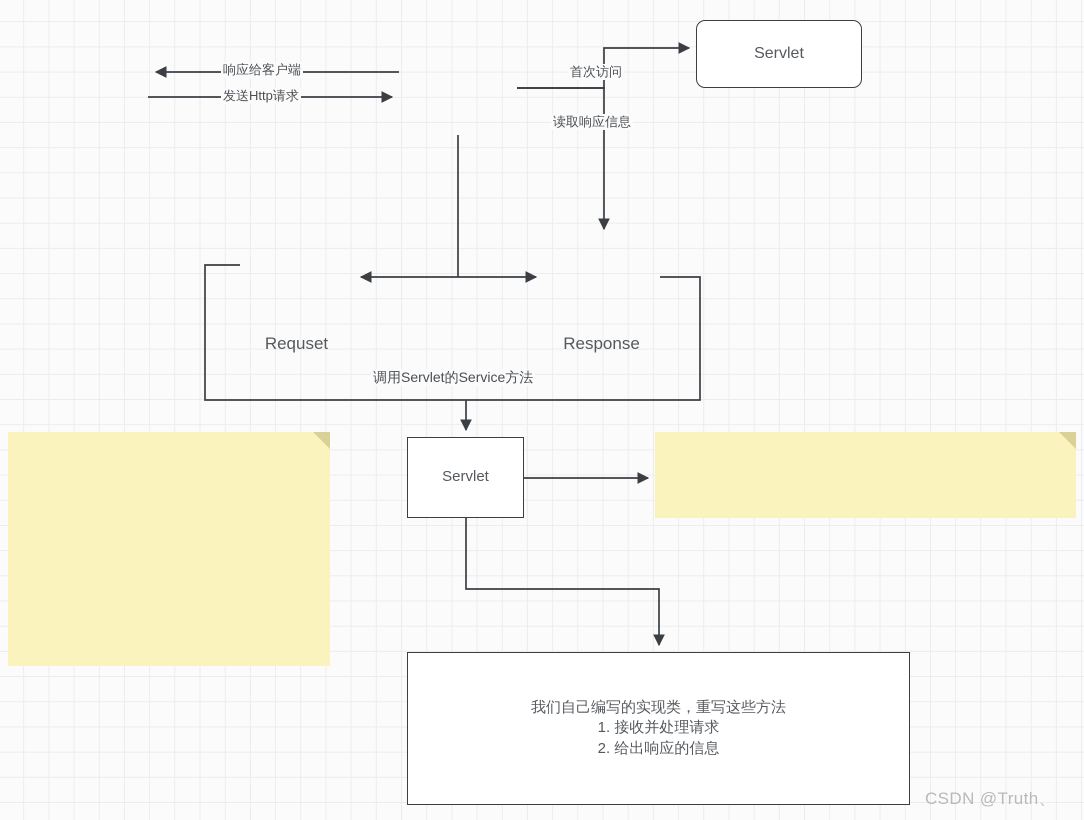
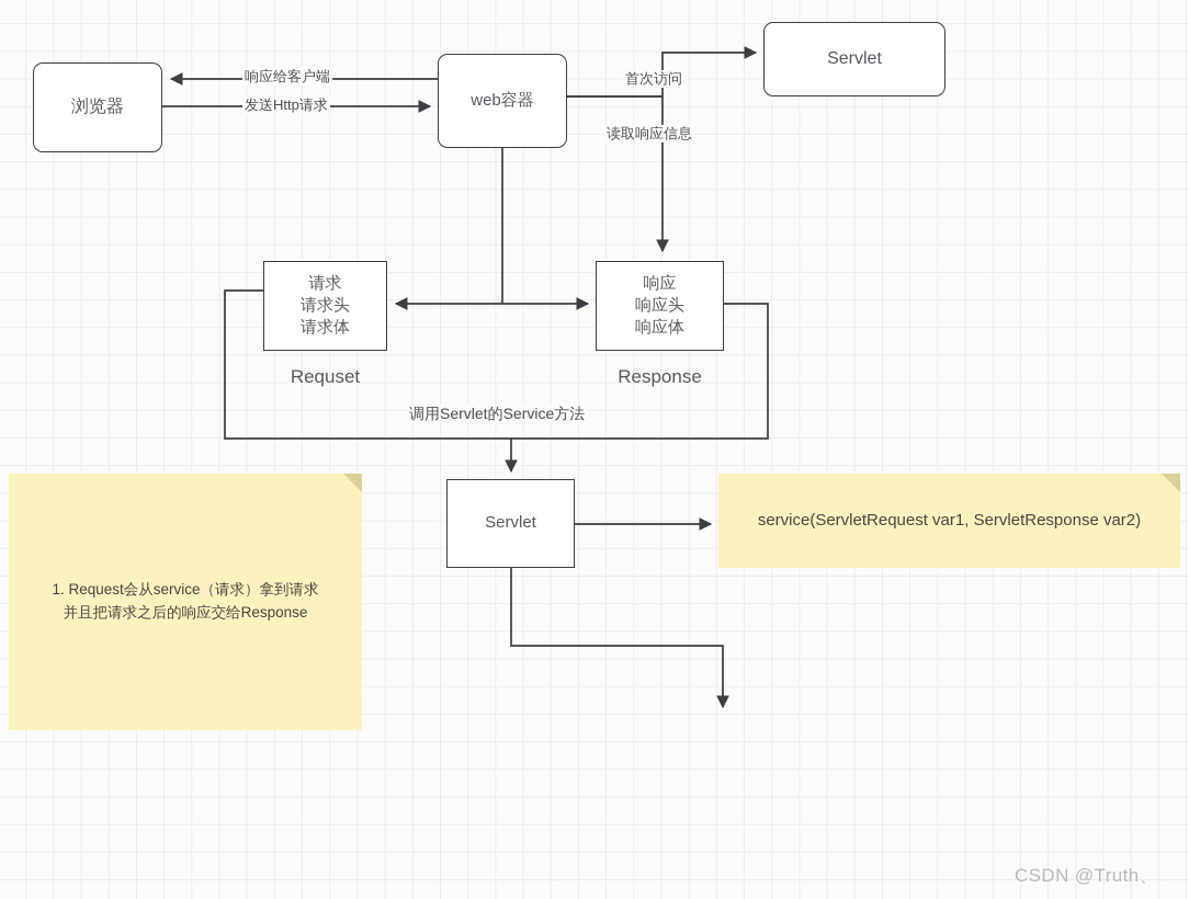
+ 浏览器
+ web容器
  Servlet
+ 请求
+ 请求头
+ 请求体
+ 响应
+ 响应头
+ 响应体
  Requset
  Response
  Servlet
- 我们自己编写的实现类，重写这些方法
- 1. 接收并处理请求
- 2. 给出响应的信息
  响应给客户端
  发送Http请求
  首次访问
  读取响应信息
  调用Servlet的Service方法
+ 1. Request会从service（请求）拿到请求
+ 并且把请求之后的响应交给Response
+ service(ServletRequest var1, ServletResponse var2)
  CSDN @Truth、
